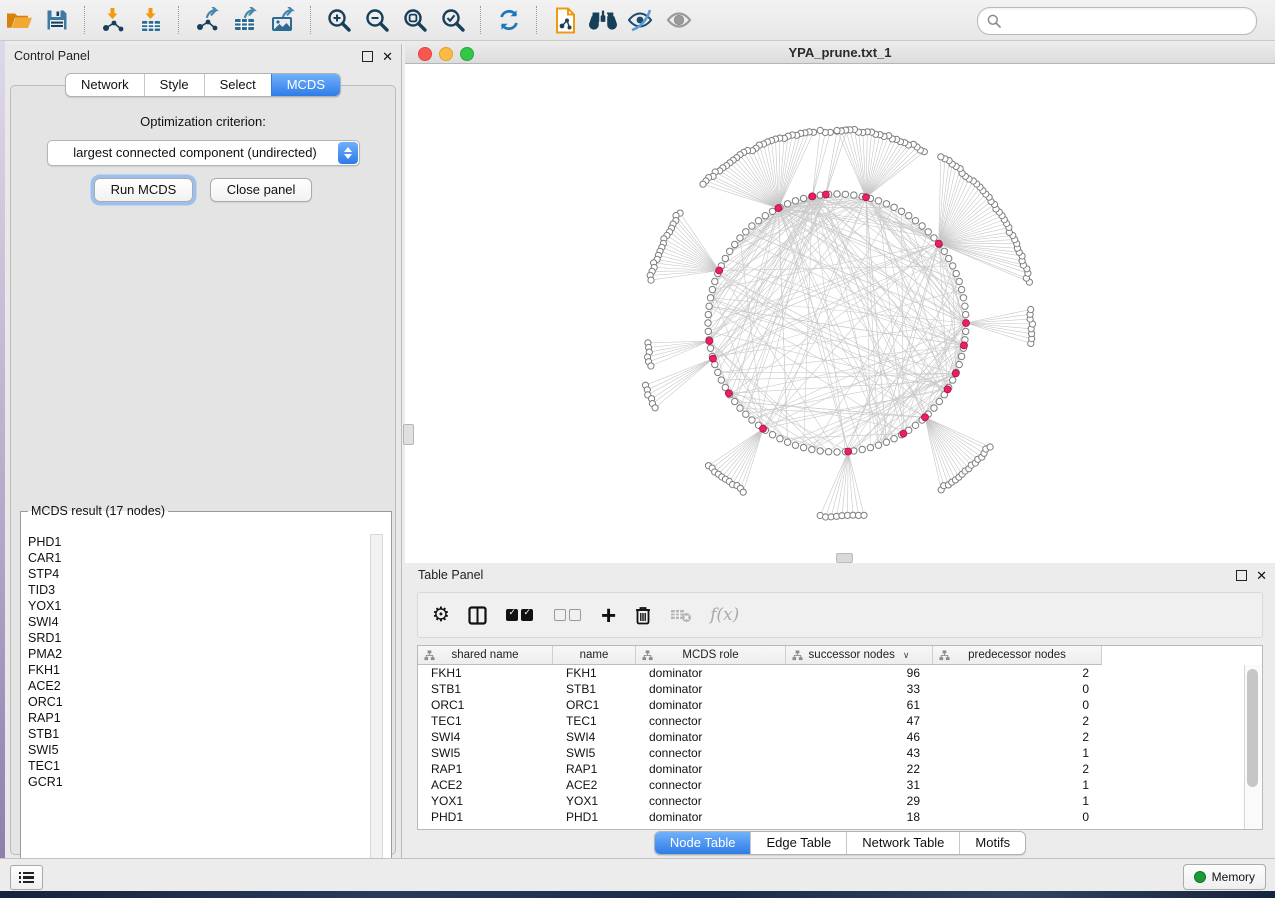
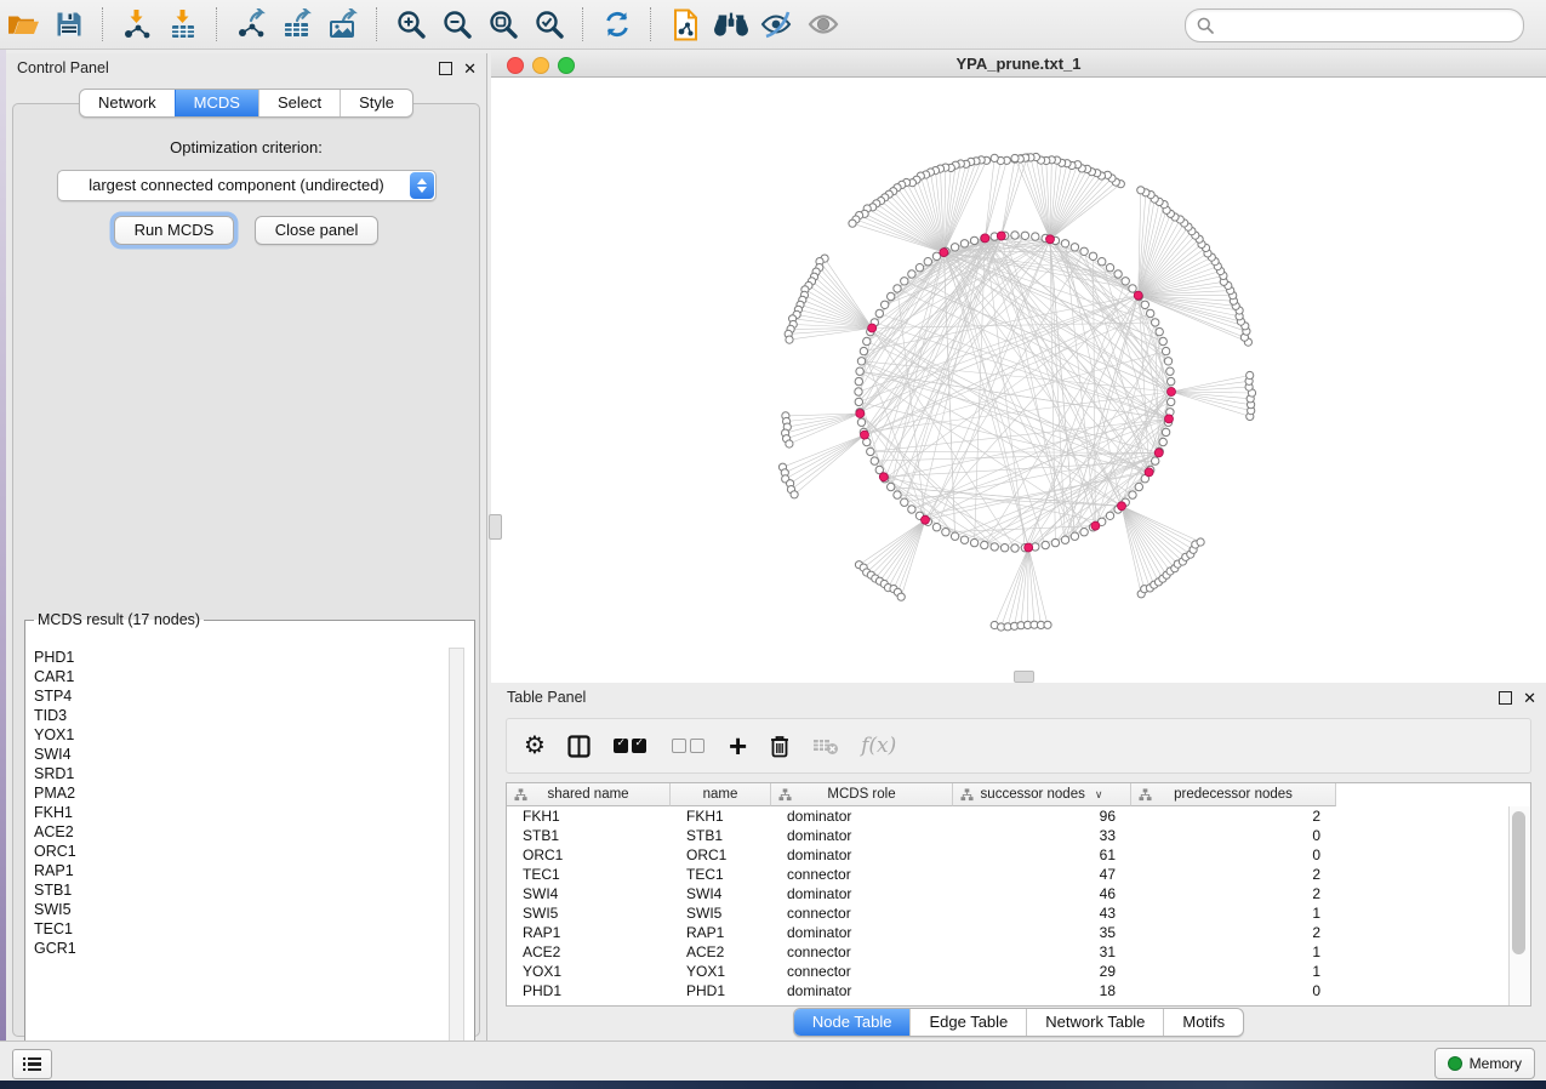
  Control Panel
  ✕
  Network
- Style
+ MCDS
  Select
- MCDS
+ Style
  Optimization criterion:
  largest connected component (undirected)
  Run MCDS Close panel
  MCDS result (17 nodes)
  PHD1
  CAR1
  STP4
  TID3
  YOX1
  SWI4
  SRD1
  PMA2
  FKH1
  ACE2
  ORC1
  RAP1
  STB1
  SWI5
  TEC1
  GCR1
  YPA_prune.txt_1
  Table Panel
  ✕
  ⚙
  +
  f(x)
  shared name
  name
  MCDS role
  successor nodes
  ∨
  predecessor nodes
  FKH1
  FKH1
  dominator
  96
  2
  STB1
  STB1
  dominator
  33
  0
  ORC1
  ORC1
  dominator
  61
  0
  TEC1
  TEC1
  connector
  47
  2
  SWI4
  SWI4
  dominator
  46
  2
  SWI5
  SWI5
  connector
  43
  1
  RAP1
  RAP1
  dominator
- 22
+ 35
  2
  ACE2
  ACE2
  connector
  31
  1
  YOX1
  YOX1
  connector
  29
  1
  PHD1
  PHD1
  dominator
  18
  0
  Node Table
  Edge Table
  Network Table
  Motifs
  Memory
